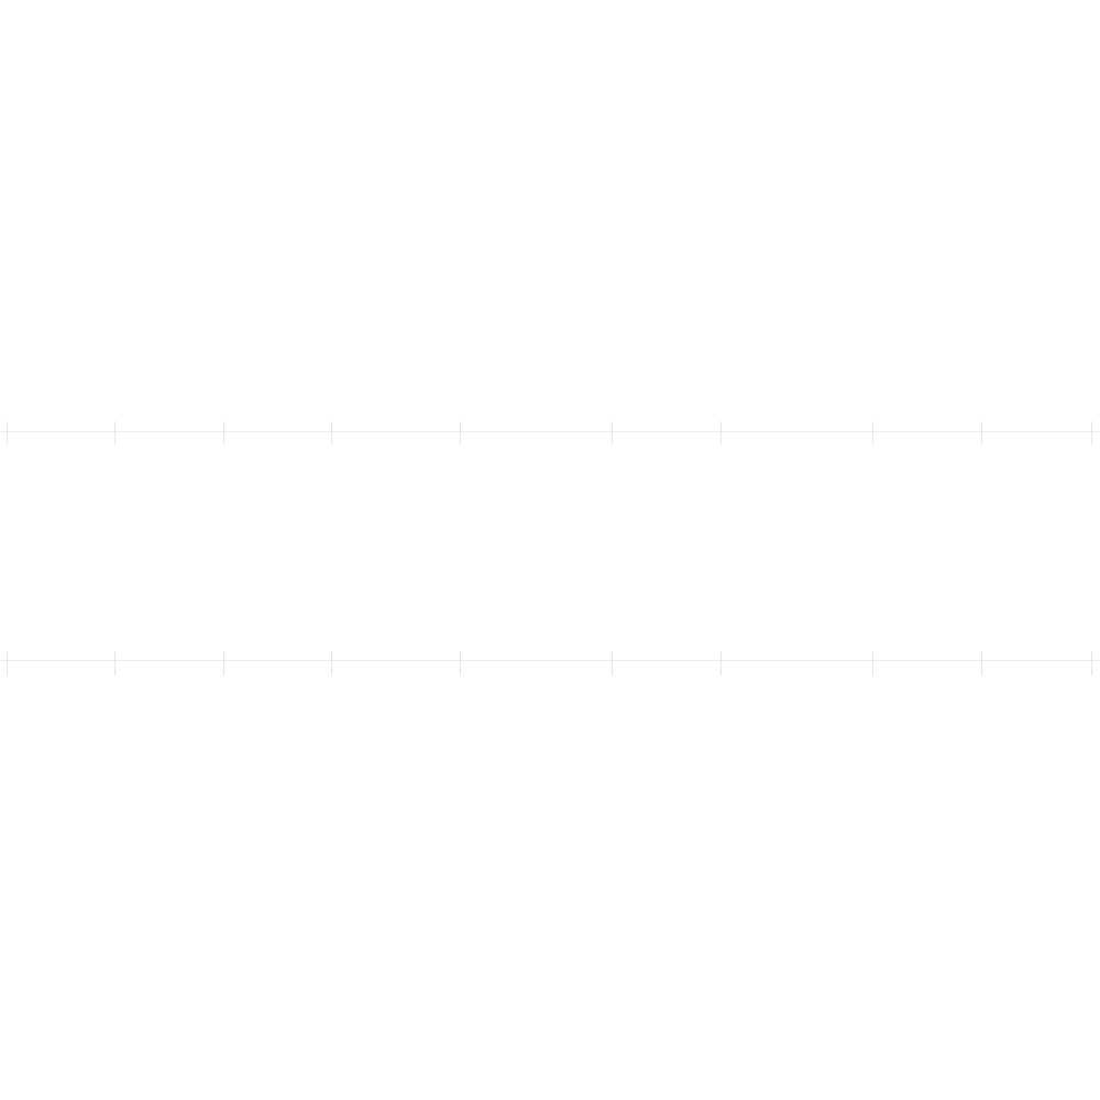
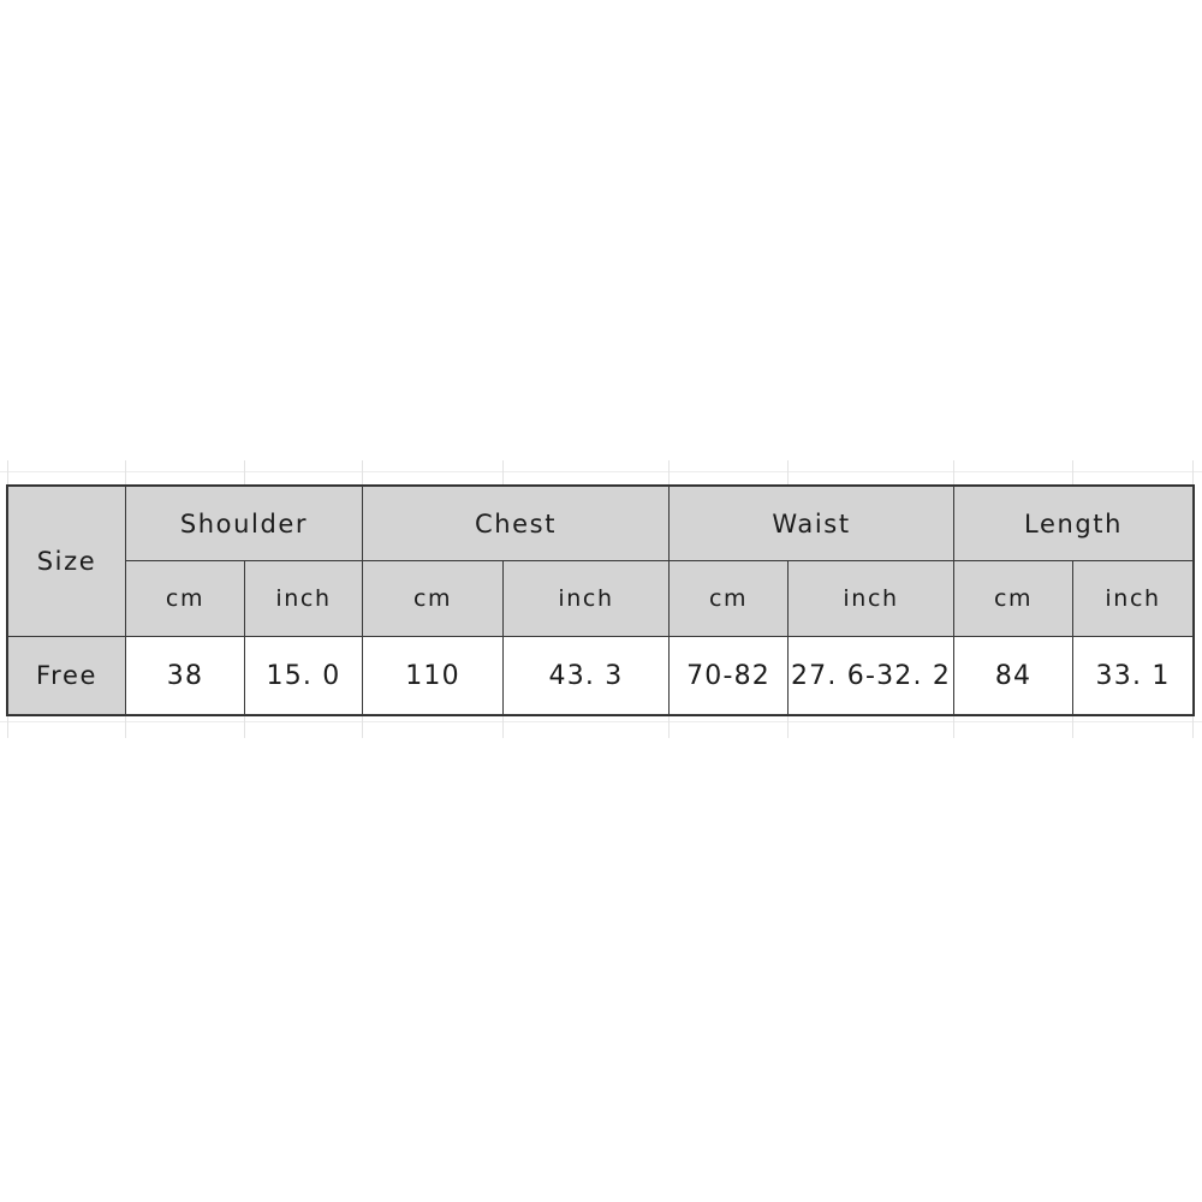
+ Size	Shoulder	Chest	Waist	Length
+ cm	inch	cm	inch	cm	inch	cm	inch
+ Free	38	15. 0	110	43. 3	70-82	27. 6-32. 2	84	33. 1
